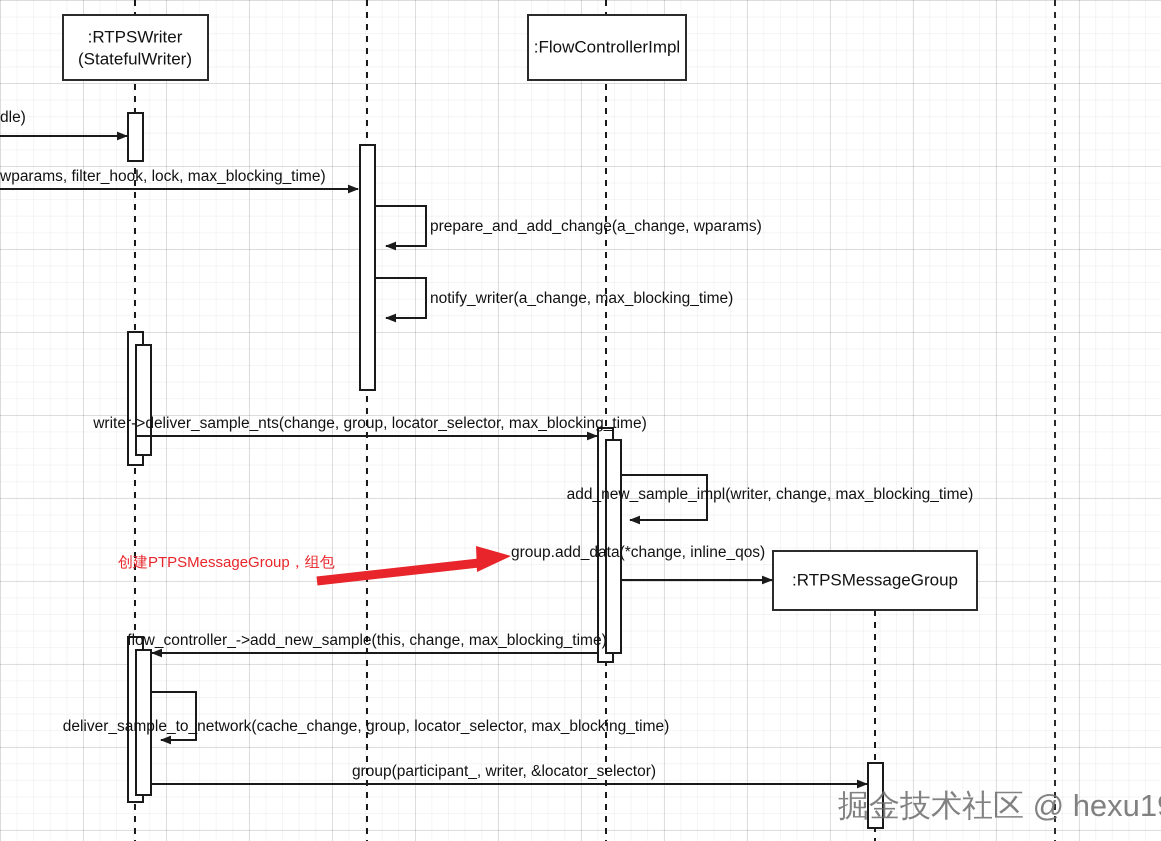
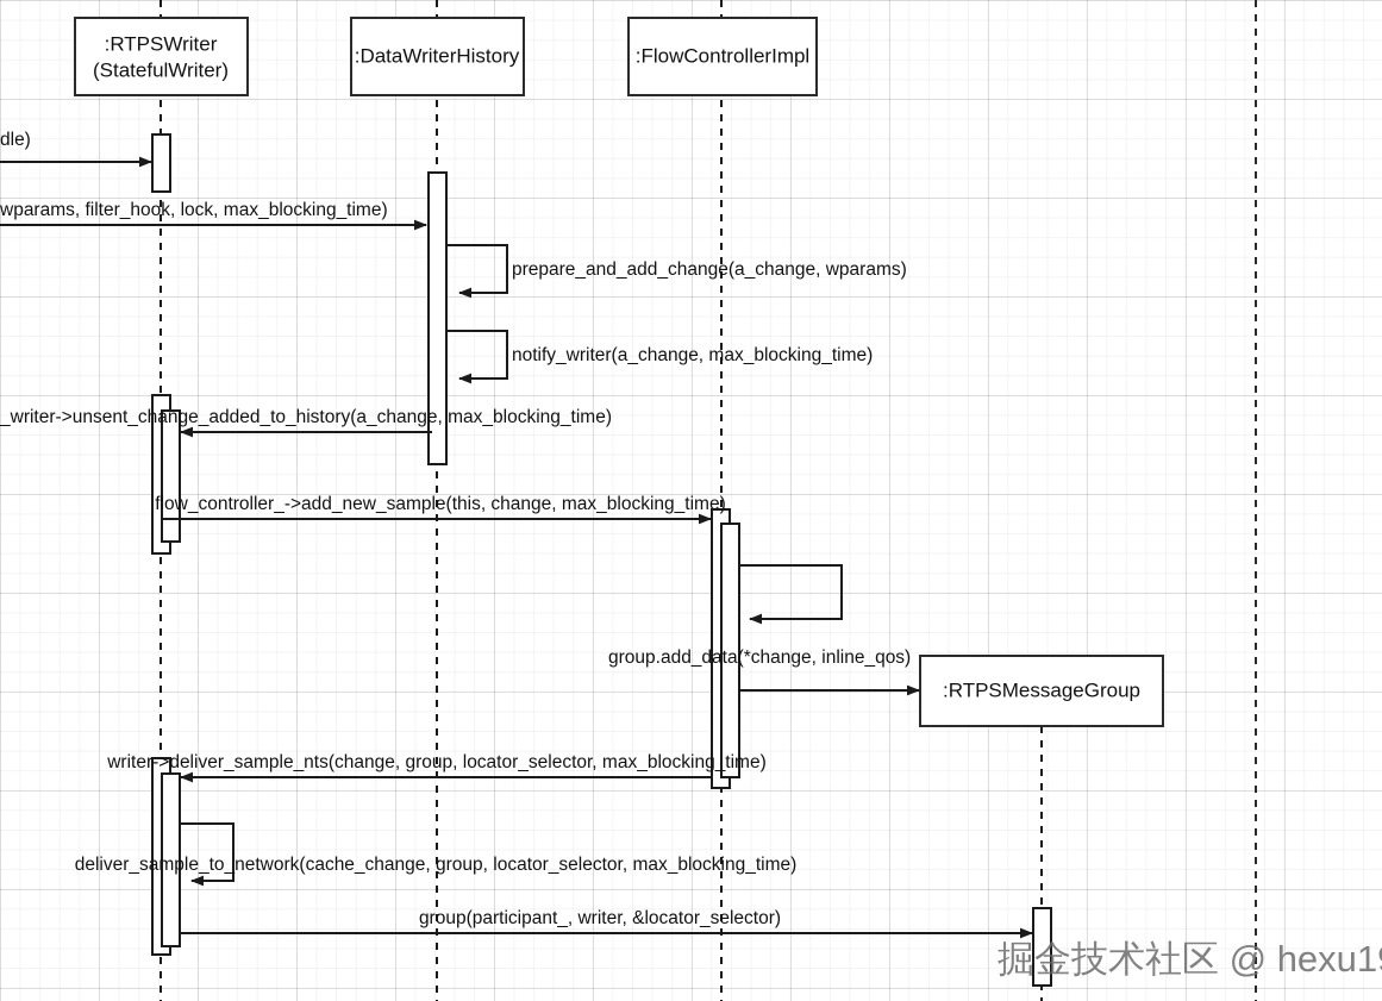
  :RTPSWriter
  (StatefulWriter)
+ :DataWriterHistory
  :FlowControllerImpl
  :RTPSMessageGroup
  dle)
  wparams, filter_hook, lock, max_blocking_time)
  prepare_and_add_change(a_change, wparams)
  notify_writer(a_change, max_blocking_time)
+ _writer->unsent_change_added_to_history(a_change, max_blocking_time)
- writer->deliver_sample_nts(change, group, locator_selector, max_blocking_time)
+ flow_controller_->add_new_sample(this, change, max_blocking_time)
- add_new_sample_impl(writer, change, max_blocking_time)
  group.add_data(*change, inline_qos)
- flow_controller_->add_new_sample(this, change, max_blocking_time)
+ writer->deliver_sample_nts(change, group, locator_selector, max_blocking_time)
  deliver_sample_to_network(cache_change, group, locator_selector, max_blocking_time)
  group(participant_, writer, &locator_selector)
- 创建PTPSMessageGroup，组包
  掘金技术社区 @ hexu1
